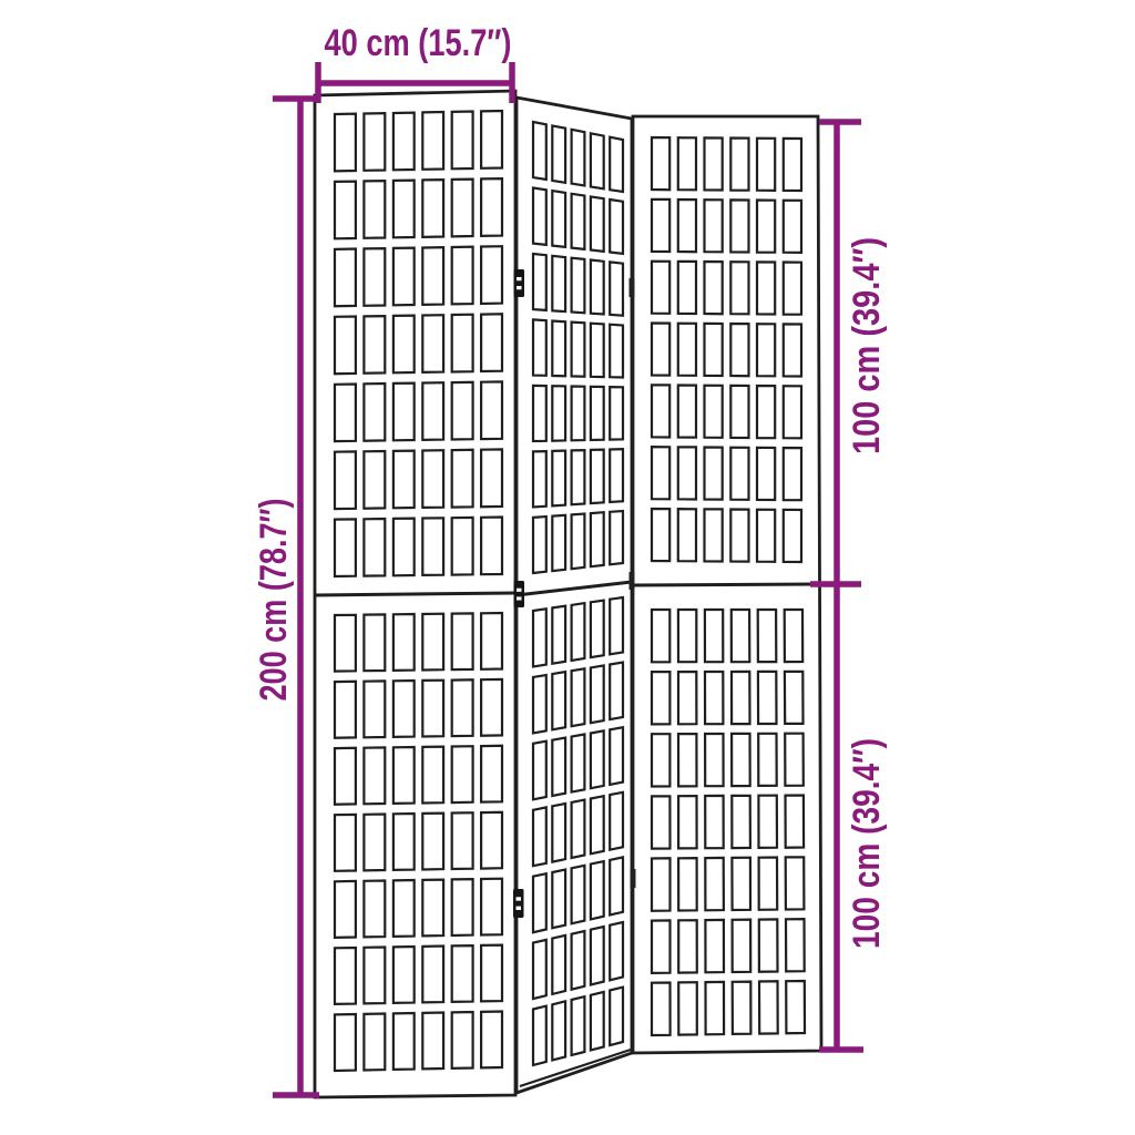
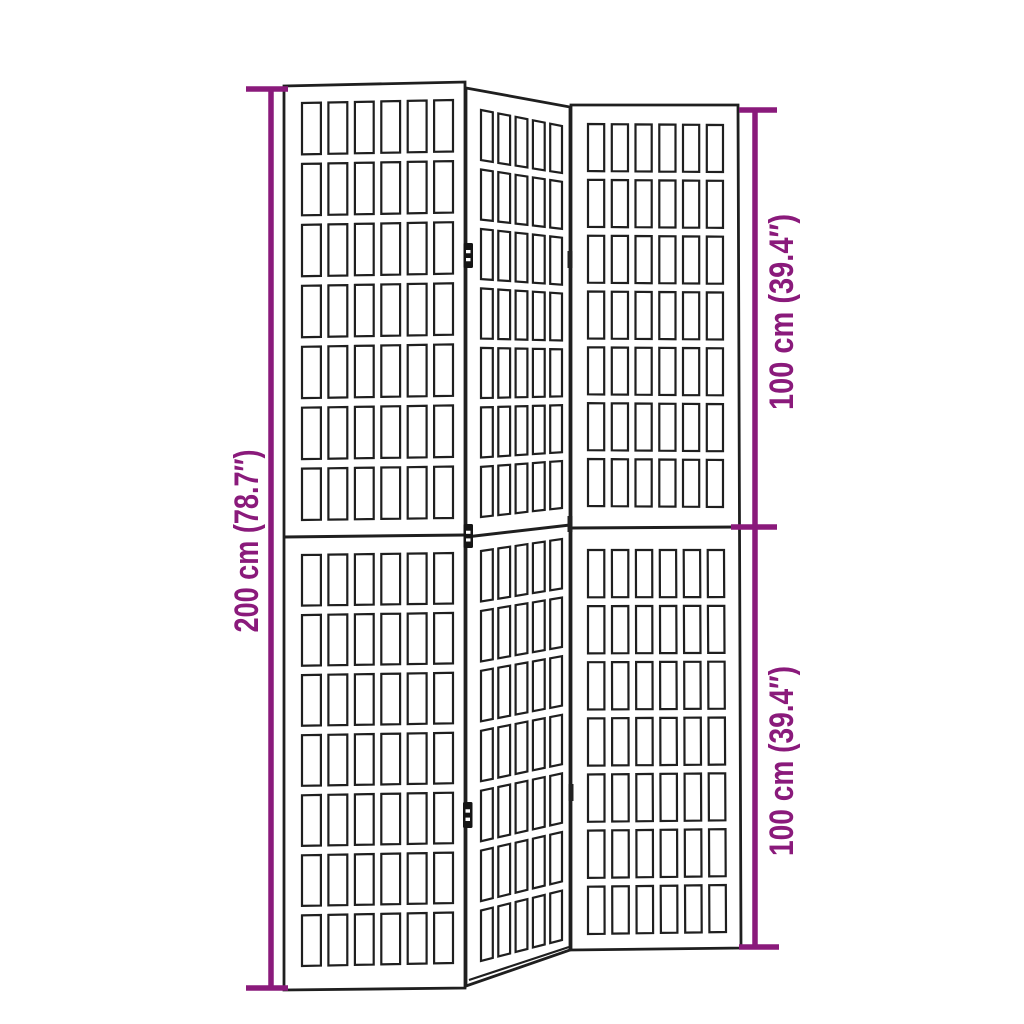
- 40 cm (15.7″)
